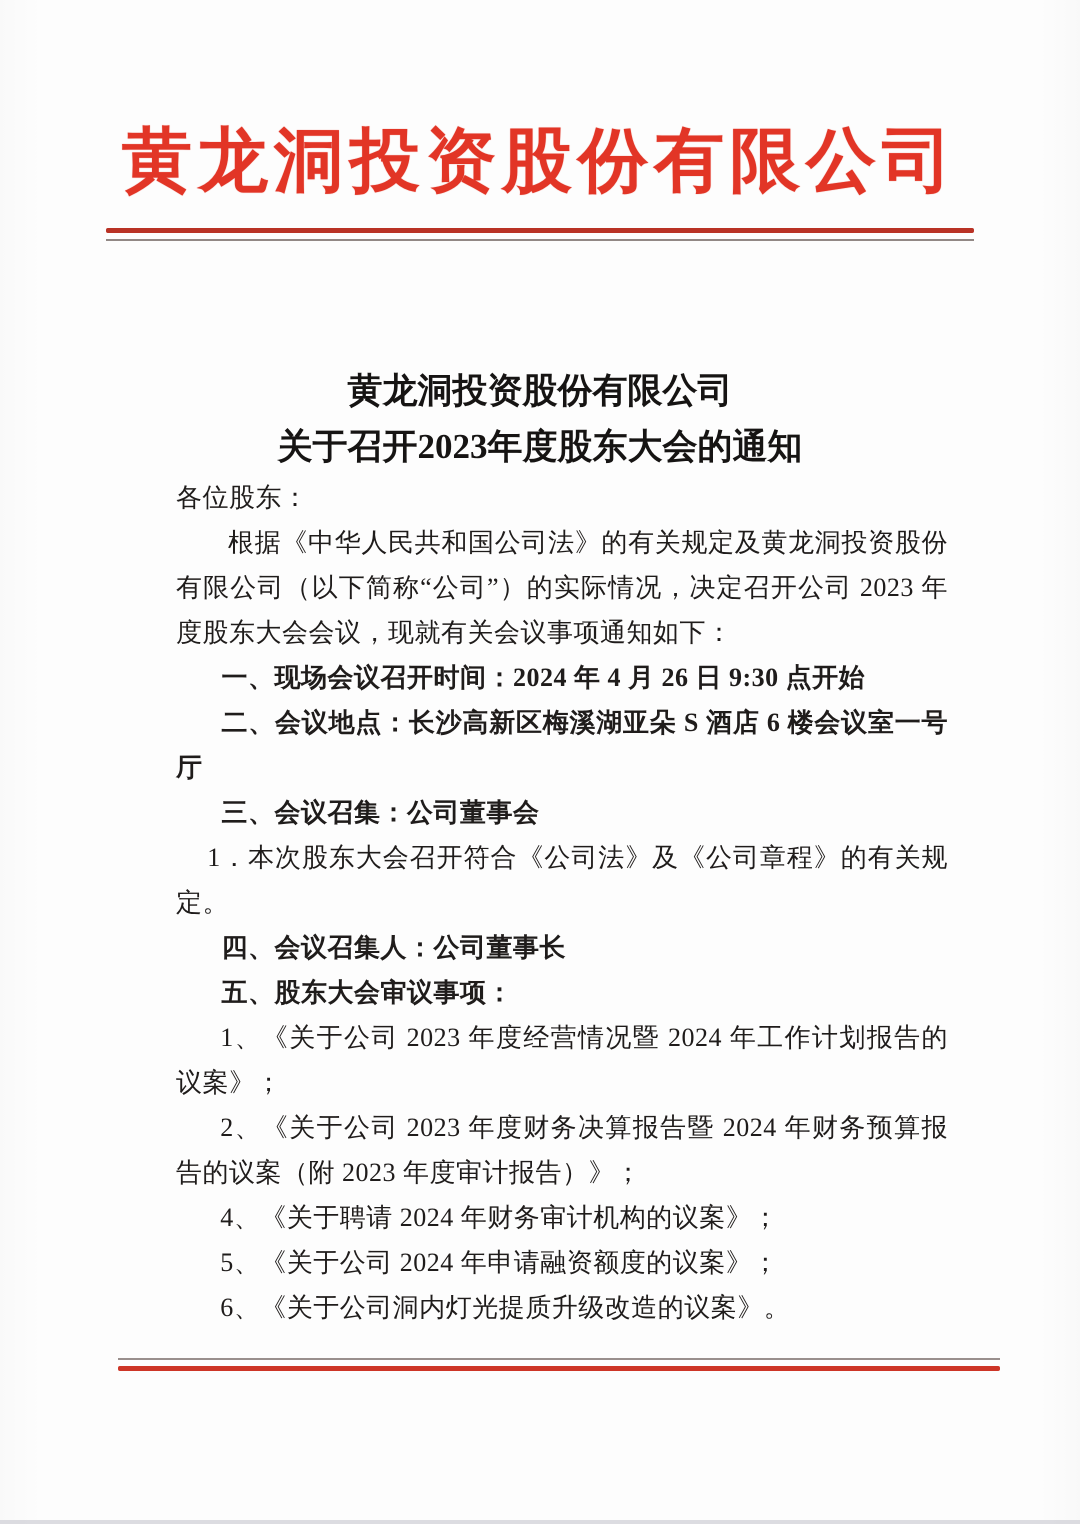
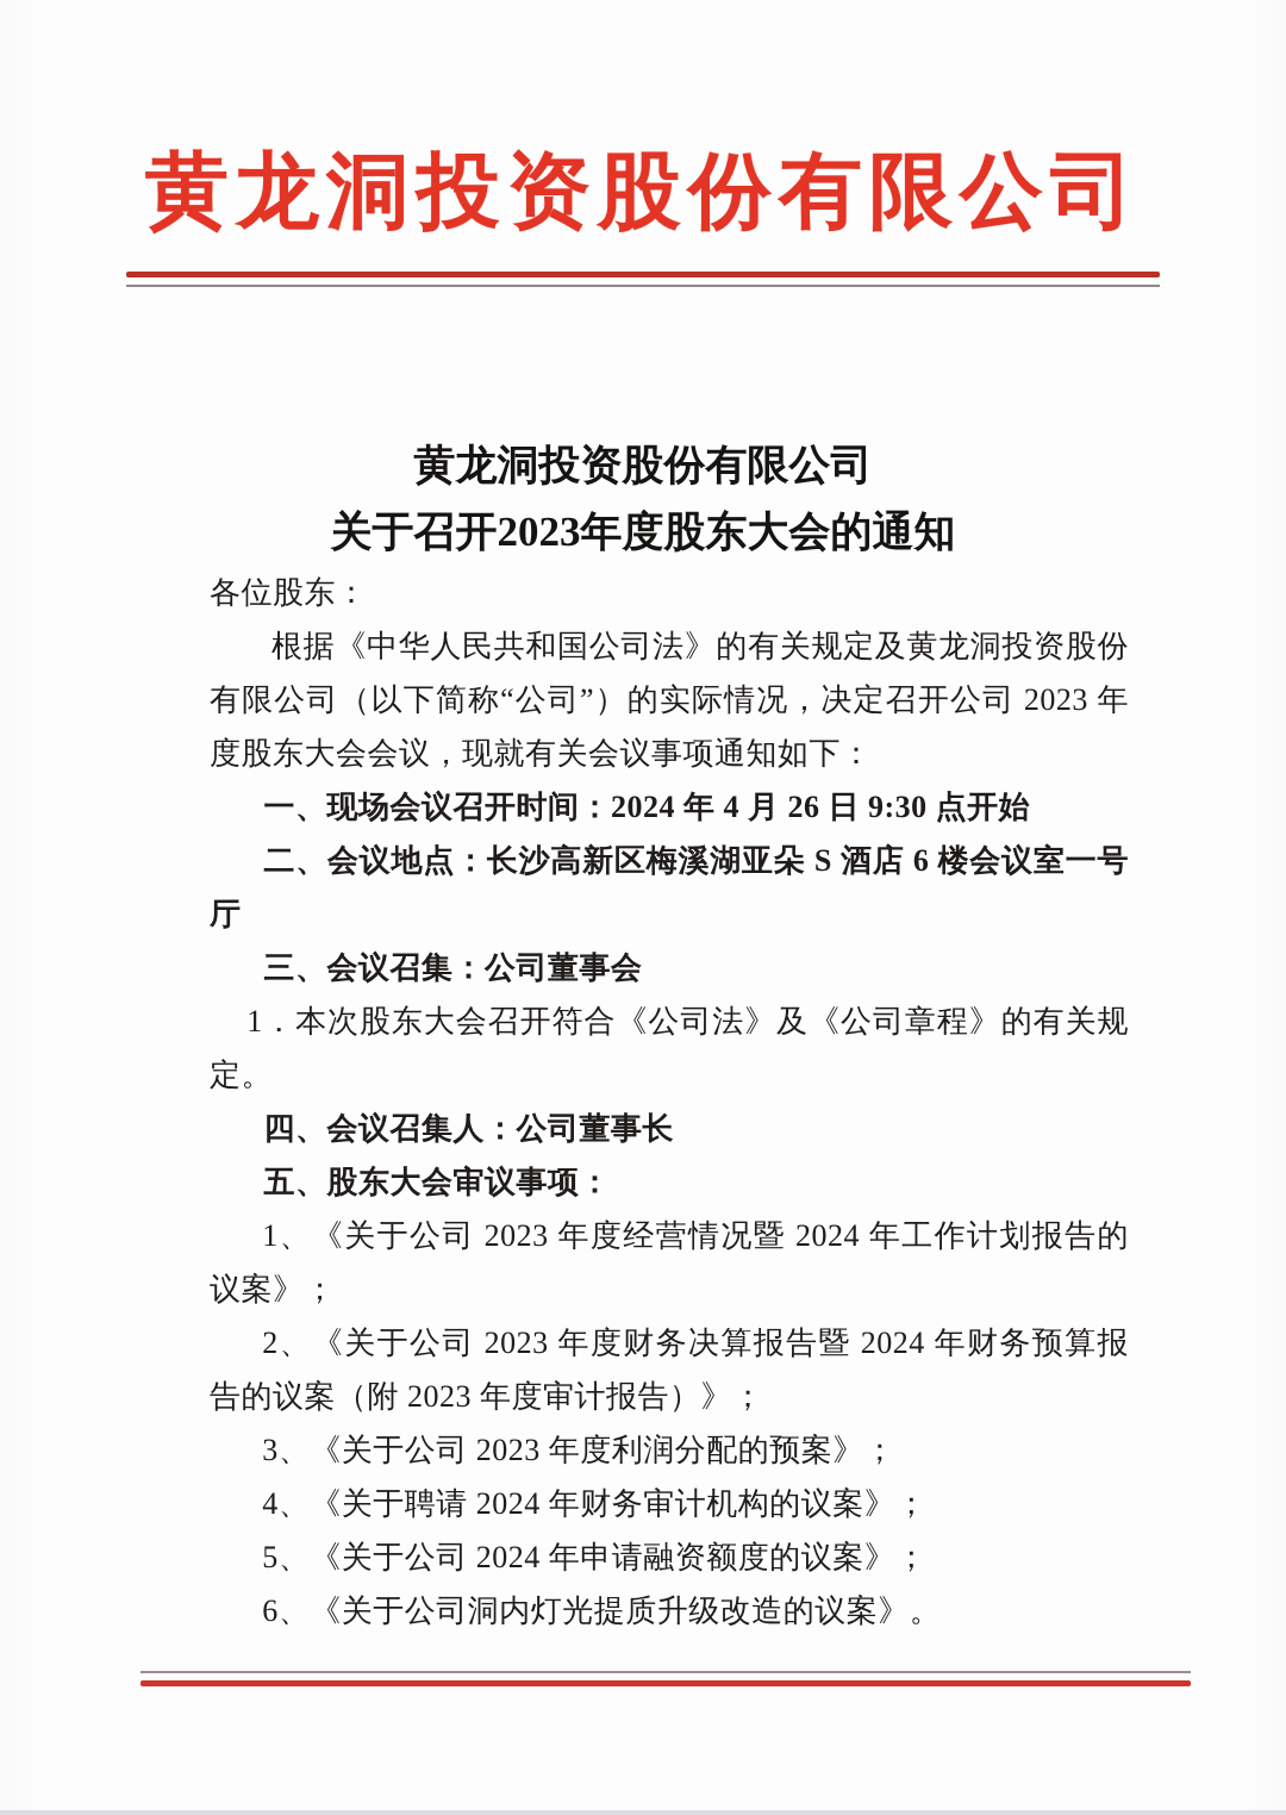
  黄龙洞投资股份有限公司
  黄龙洞投资股份有限公司
  关于召开2023年度股东大会的通知
  各位股东：
  根据《中华人民共和国公司法》的有关规定及黄龙洞投资股份有限公司（以下简称“公司”）的实际情况，决定召开公司 2023 年度股东大会会议，现就有关会议事项通知如下：
  一、现场会议召开时间：2024 年 4 月 26 日 9:30 点开始
  二、会议地点：长沙高新区梅溪湖亚朵 S 酒店 6 楼会议室一号厅
  三、会议召集：公司董事会
  1．本次股东大会召开符合《公司法》及《公司章程》的有关规定。
  四、会议召集人：公司董事长
  五、股东大会审议事项：
  1、《关于公司 2023 年度经营情况暨 2024 年工作计划报告的议案》；
  2、《关于公司 2023 年度财务决算报告暨 2024 年财务预算报告的议案（附 2023 年度审计报告）》；
+ 3、《关于公司 2023 年度利润分配的预案》；
  4、《关于聘请 2024 年财务审计机构的议案》；
  5、《关于公司 2024 年申请融资额度的议案》；
  6、《关于公司洞内灯光提质升级改造的议案》。
